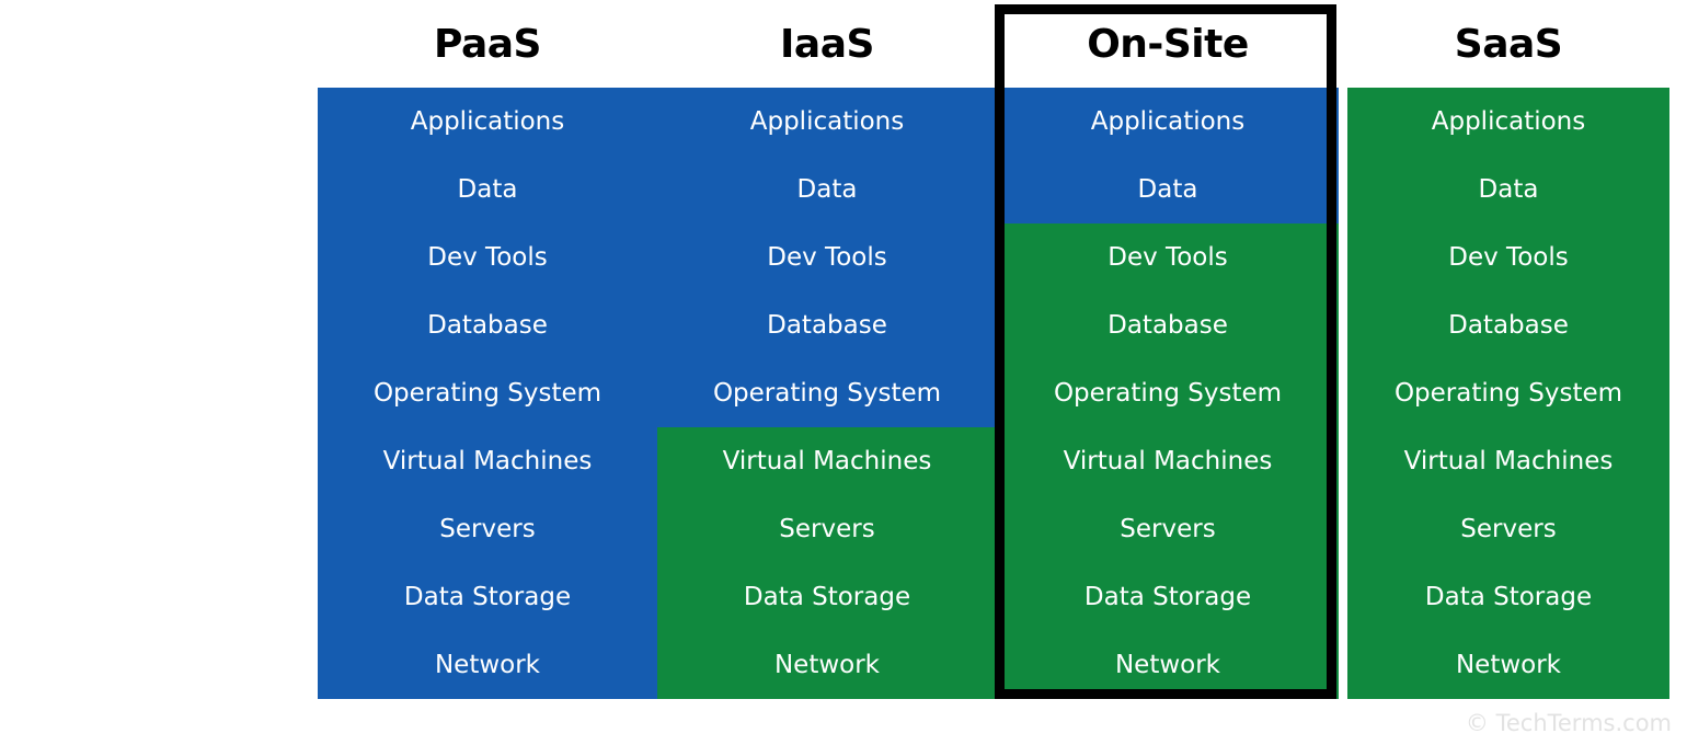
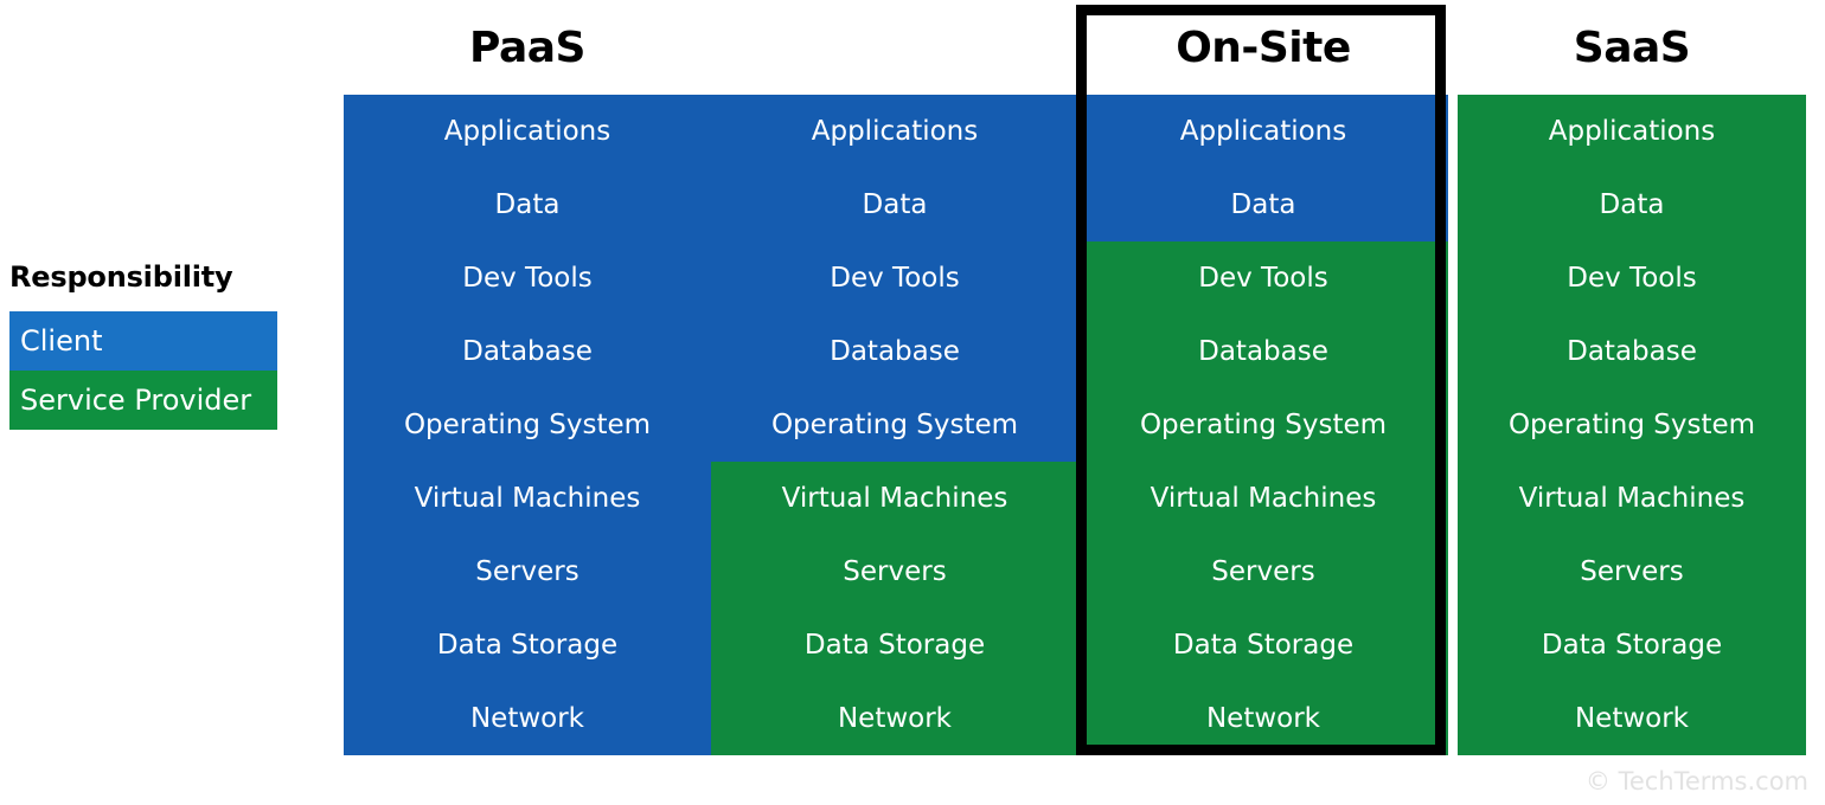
+ Responsibility
+ Client
+ Service Provider
  PaaS
  Applications
  Data
  Dev Tools
  Database
  Operating System
  Virtual Machines
  Servers
  Data Storage
  Network
- IaaS
  Applications
  Data
  Dev Tools
  Database
  Operating System
  Virtual Machines
  Servers
  Data Storage
  Network
  On-Site
  Applications
  Data
  Dev Tools
  Database
  Operating System
  Virtual Machines
  Servers
  Data Storage
  Network
  SaaS
  Applications
  Data
  Dev Tools
  Database
  Operating System
  Virtual Machines
  Servers
  Data Storage
  Network
  © TechTerms.com
